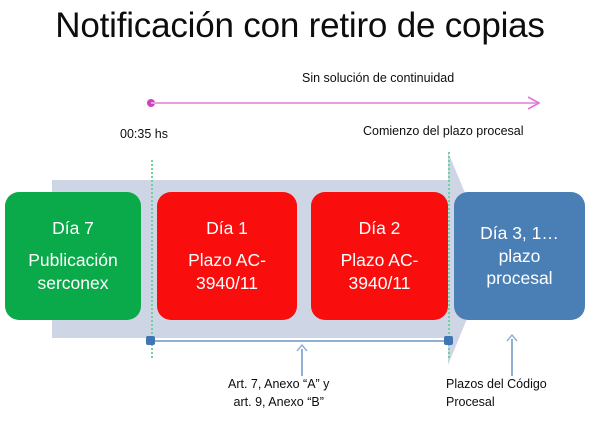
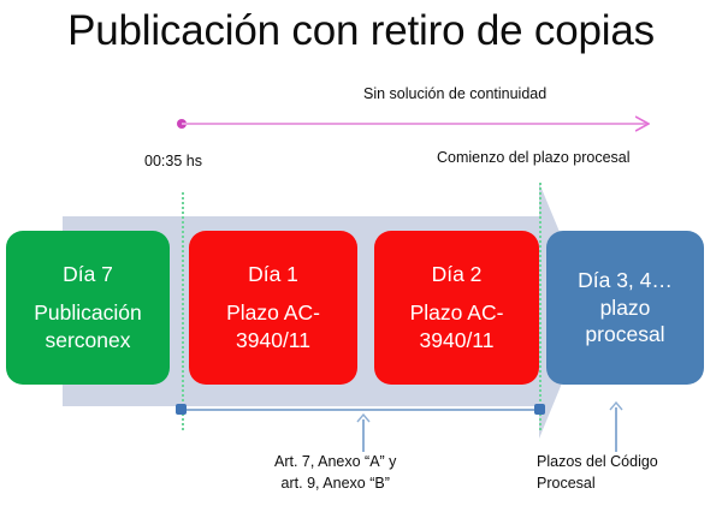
- Notificación con retiro de copias
+ Publicación con retiro de copias
  Sin solución de continuidad
  00:35 hs
  Comienzo del plazo procesal
  Día 7
  Publicación
  serconex
  Día 1
  Plazo AC-
  3940/11
  Día 2
  Plazo AC-
  3940/11
- Día 3, 1…
+ Día 3, 4…
  plazo
  procesal
  Art. 7, Anexo “A” y
  art. 9, Anexo “B”
  Plazos del Código
  Procesal
